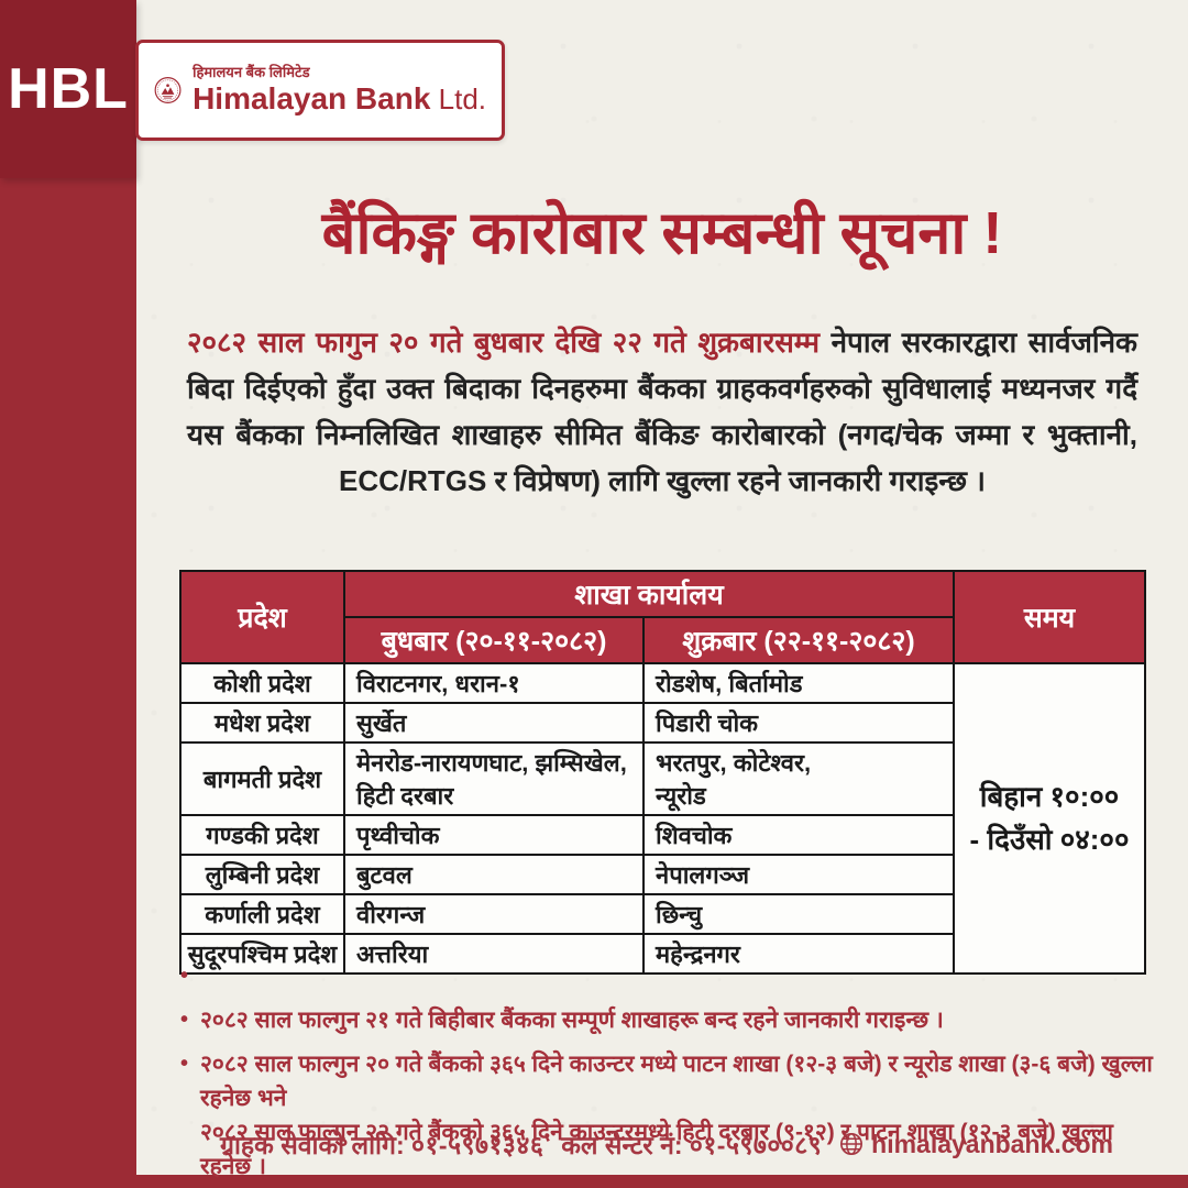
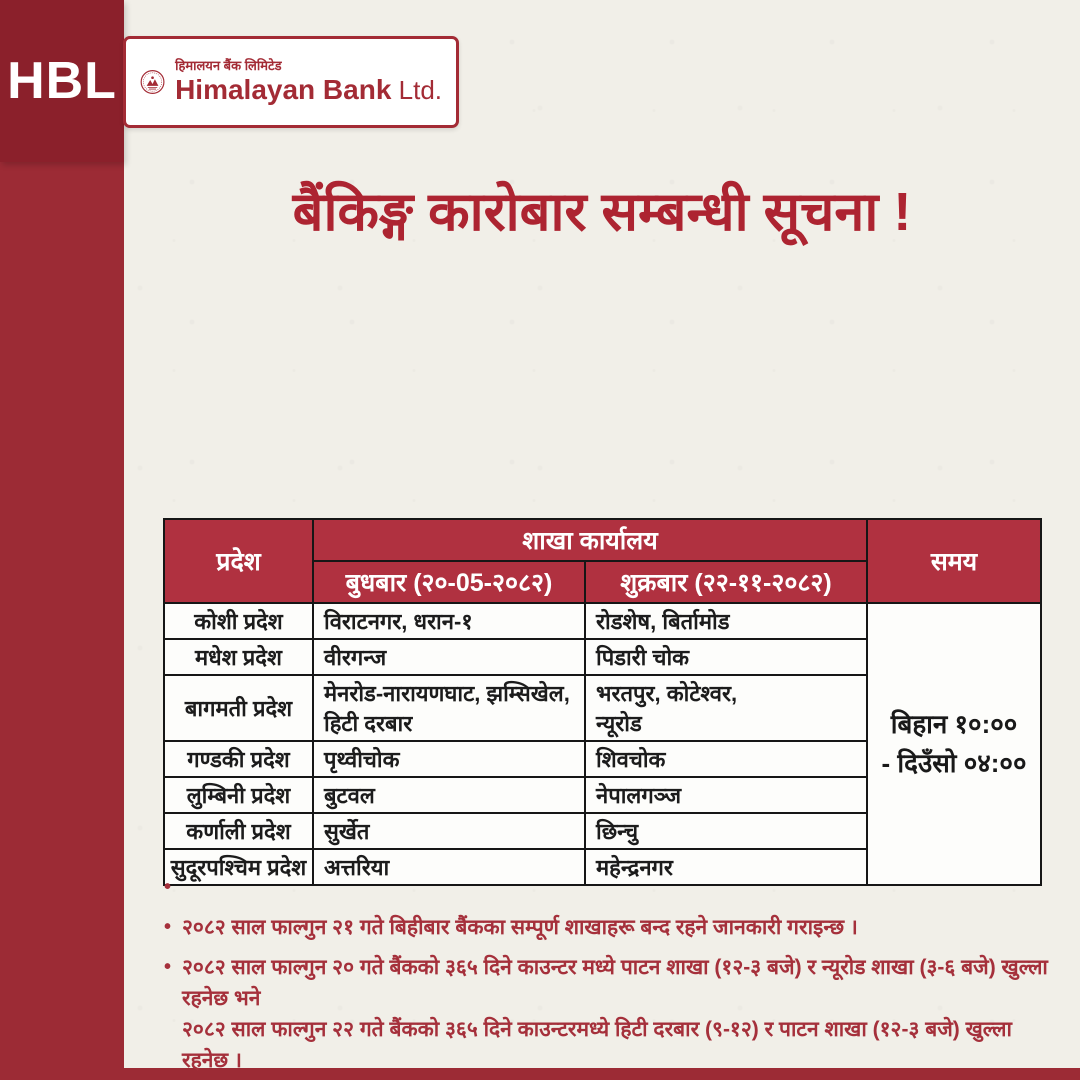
  HBL
  हिमालयन बैंक लिमिटेड
  Himalayan Bank Ltd.
  बैंकिङ्ग कारोबार सम्बन्धी सूचना !
- २०८२ साल फागुन २० गते बुधबार देखि २२ गते शुक्रबारसम्म नेपाल सरकारद्वारा सार्वजनिक बिदा दिईएको हुँदा उक्त बिदाका दिनहरुमा बैंकका ग्राहकवर्गहरुको सुविधालाई मध्यनजर गर्दै यस बैंकका निम्नलिखित शाखाहरु सीमित बैंकिङ कारोबारको (नगद/चेक जम्मा र भुक्तानी, ECC/RTGS र विप्रेषण) लागि खुल्ला रहने जानकारी गराइन्छ ।
  प्रदेश	शाखा कार्यालय	समय
- बुधबार (२०-११-२०८२)	शुक्रबार (२२-११-२०८२)
+ बुधबार (२०-05-२०८२)	शुक्रबार (२२-११-२०८२)
  कोशी प्रदेश	विराटनगर, धरान-१	रोडशेष, बिर्तामोड	बिहान १०:०० - दिउँसो ०४:००
- मधेश प्रदेश	सुर्खेत	पिडारी चोक
+ मधेश प्रदेश	वीरगन्ज	पिडारी चोक
  बागमती प्रदेश	मेनरोड-नारायणघाट, झम्सिखेल, हिटी दरबार	भरतपुर, कोटेश्वर, न्यूरोड
  गण्डकी प्रदेश	पृथ्वीचोक	शिवचोक
  लुम्बिनी प्रदेश	बुटवल	नेपालगञ्ज
- कर्णाली प्रदेश	वीरगन्ज	छिन्चु
+ कर्णाली प्रदेश	सुर्खेत	छिन्चु
  सुदूरपश्चिम प्रदेश	अत्तरिया	महेन्द्रनगर
  •
  •
  २०८२ साल फाल्गुन २१ गते बिहीबार बैंकका सम्पूर्ण शाखाहरू बन्द रहने जानकारी गराइन्छ ।
  •
  २०८२ साल फाल्गुन २० गते बैंकको ३६५ दिने काउन्टर मध्ये पाटन शाखा (१२-३ बजे) र न्यूरोड शाखा (३-६ बजे) खुल्ला रहनेछ भने
  २०८२ साल फाल्गुन २२ गते बैंकको ३६५ दिने काउन्टरमध्ये हिटी दरबार (९-१२) र पाटन शाखा (१२-३ बजे) खुल्ला रहनेछ ।
- ग्राहक सेवाको लागि: ०१-५९७१३४६
- कल सेन्टर नं: ०१-५९७००८९
- himalayanbank.com
